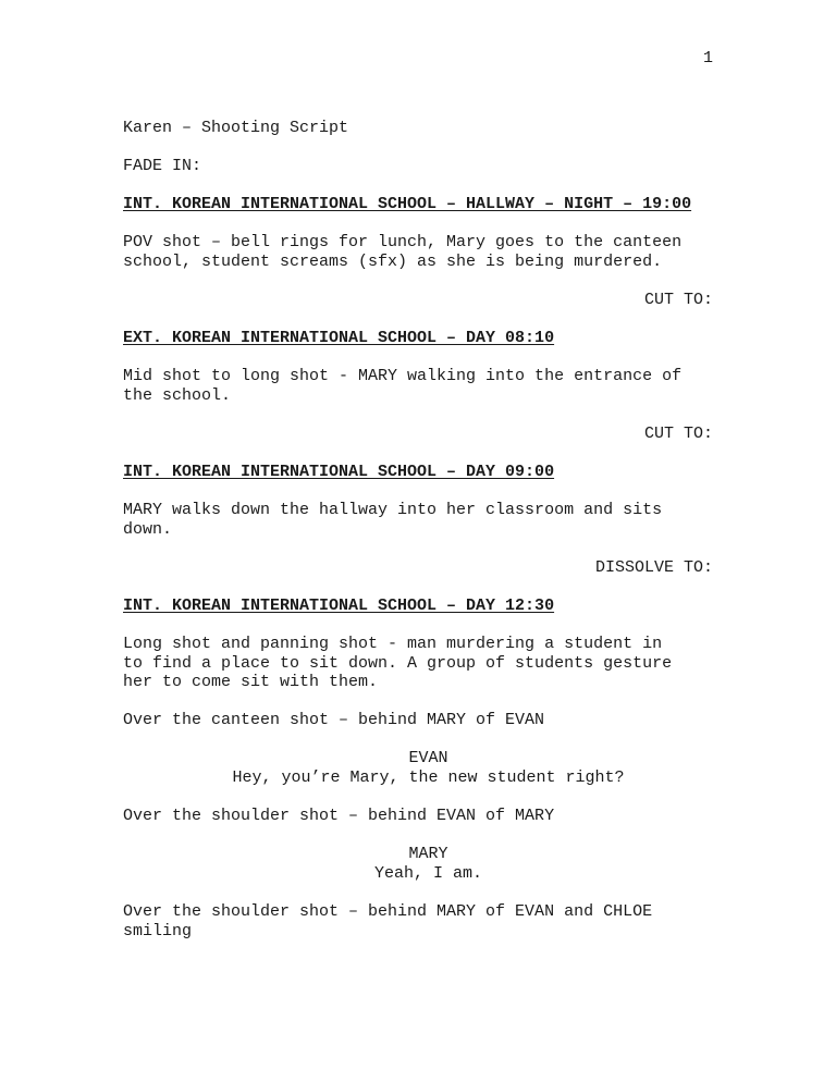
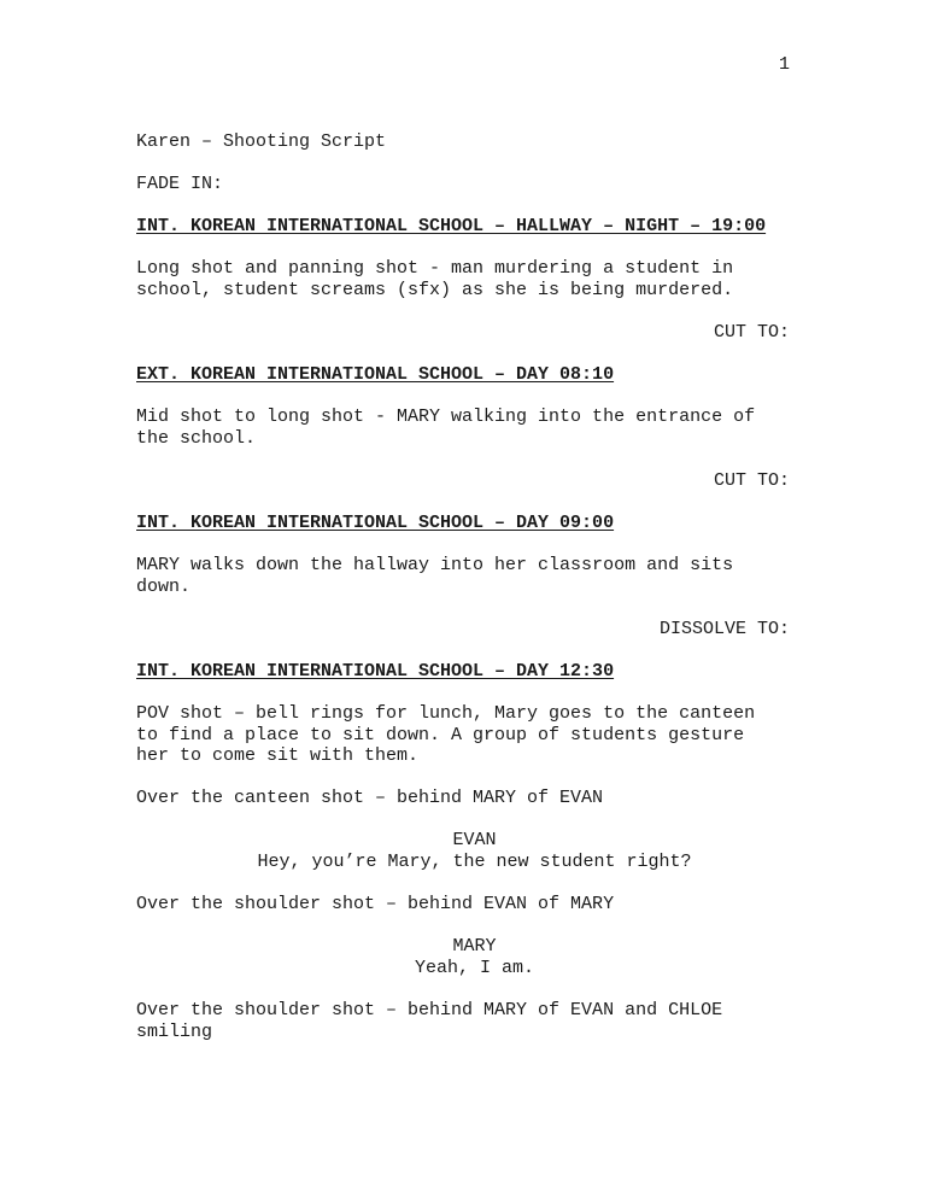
  1
  Karen – Shooting Script
  FADE IN:
  INT. KOREAN INTERNATIONAL SCHOOL – HALLWAY – NIGHT – 19:00
- POV shot – bell rings for lunch, Mary goes to the canteen
+ Long shot and panning shot - man murdering a student in
  school, student screams (sfx) as she is being murdered.
  CUT TO:
  EXT. KOREAN INTERNATIONAL SCHOOL – DAY 08:10
  Mid shot to long shot - MARY walking into the entrance of
  the school.
  CUT TO:
  INT. KOREAN INTERNATIONAL SCHOOL – DAY 09:00
  MARY walks down the hallway into her classroom and sits
  down.
  DISSOLVE TO:
  INT. KOREAN INTERNATIONAL SCHOOL – DAY 12:30
- Long shot and panning shot - man murdering a student in
+ POV shot – bell rings for lunch, Mary goes to the canteen
  to find a place to sit down. A group of students gesture
  her to come sit with them.
  Over the canteen shot – behind MARY of EVAN
  EVAN
  Hey, you’re Mary, the new student right?
  Over the shoulder shot – behind EVAN of MARY
  MARY
  Yeah, I am.
  Over the shoulder shot – behind MARY of EVAN and CHLOE
  smiling
